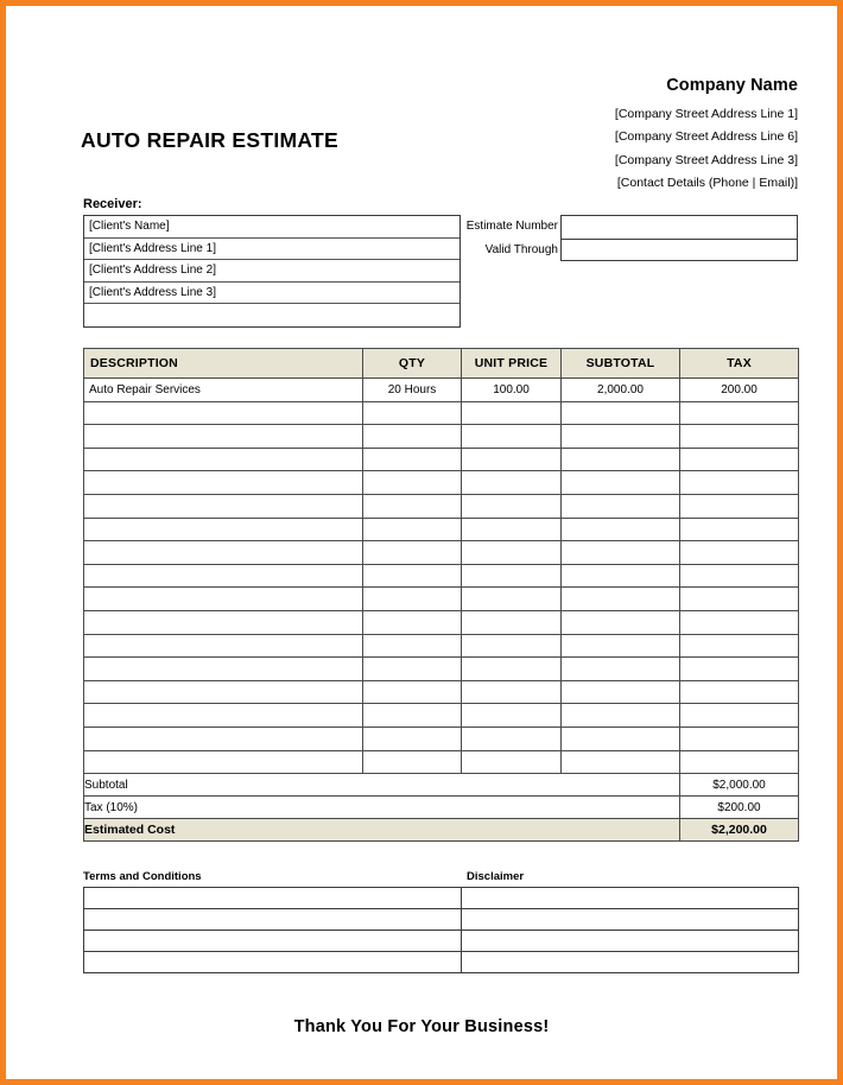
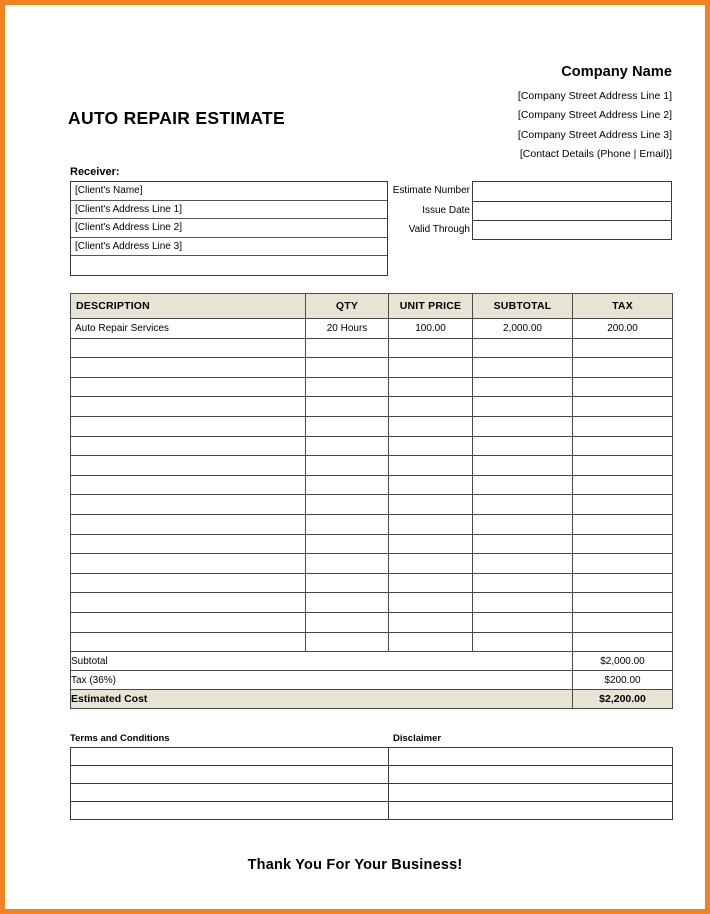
  Company Name
  [Company Street Address Line 1]
- [Company Street Address Line 6]
+ [Company Street Address Line 2]
  [Company Street Address Line 3]
  [Contact Details (Phone | Email)]
  AUTO REPAIR ESTIMATE
  Receiver:
  [Client's Name]
  [Client's Address Line 1]
  [Client's Address Line 2]
  [Client's Address Line 3]
  Estimate Number
+ Issue Date
  Valid Through
  DESCRIPTION	QTY	UNIT PRICE	SUBTOTAL	TAX
  Auto Repair Services	20 Hours	100.00	2,000.00	200.00
  Subtotal	$2,000.00
- Tax (10%)	$200.00
+ Tax (36%)	$200.00
  Estimated Cost	$2,200.00
  Terms and Conditions
  Disclaimer
  Thank You For Your Business!
